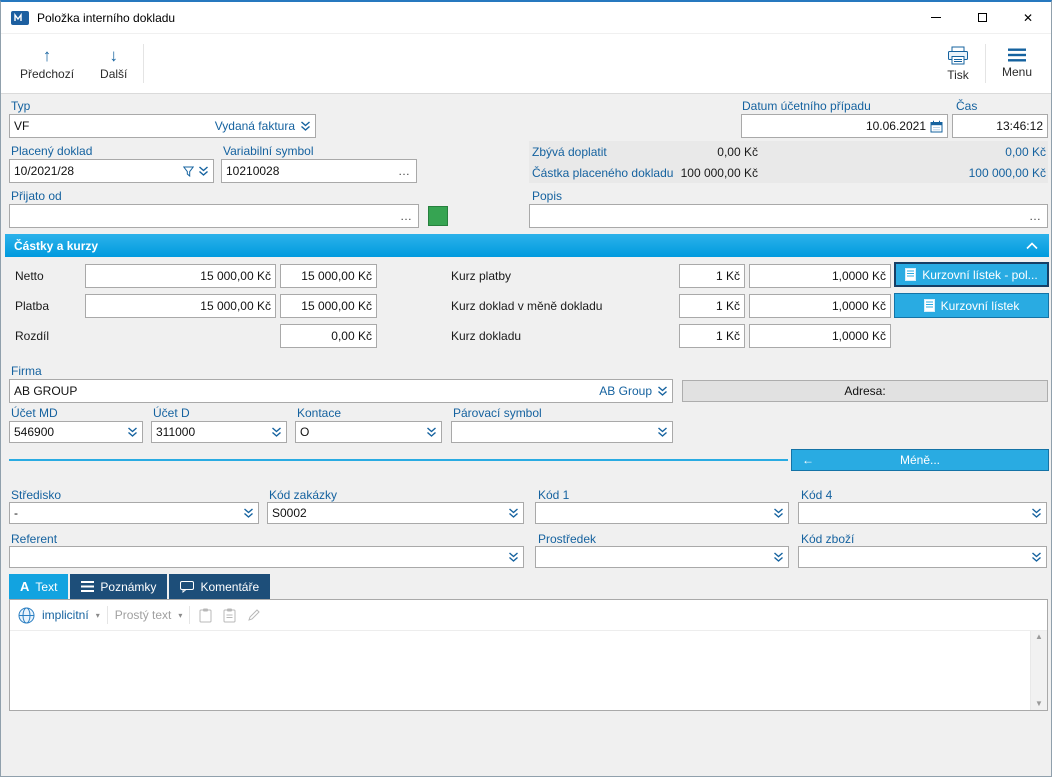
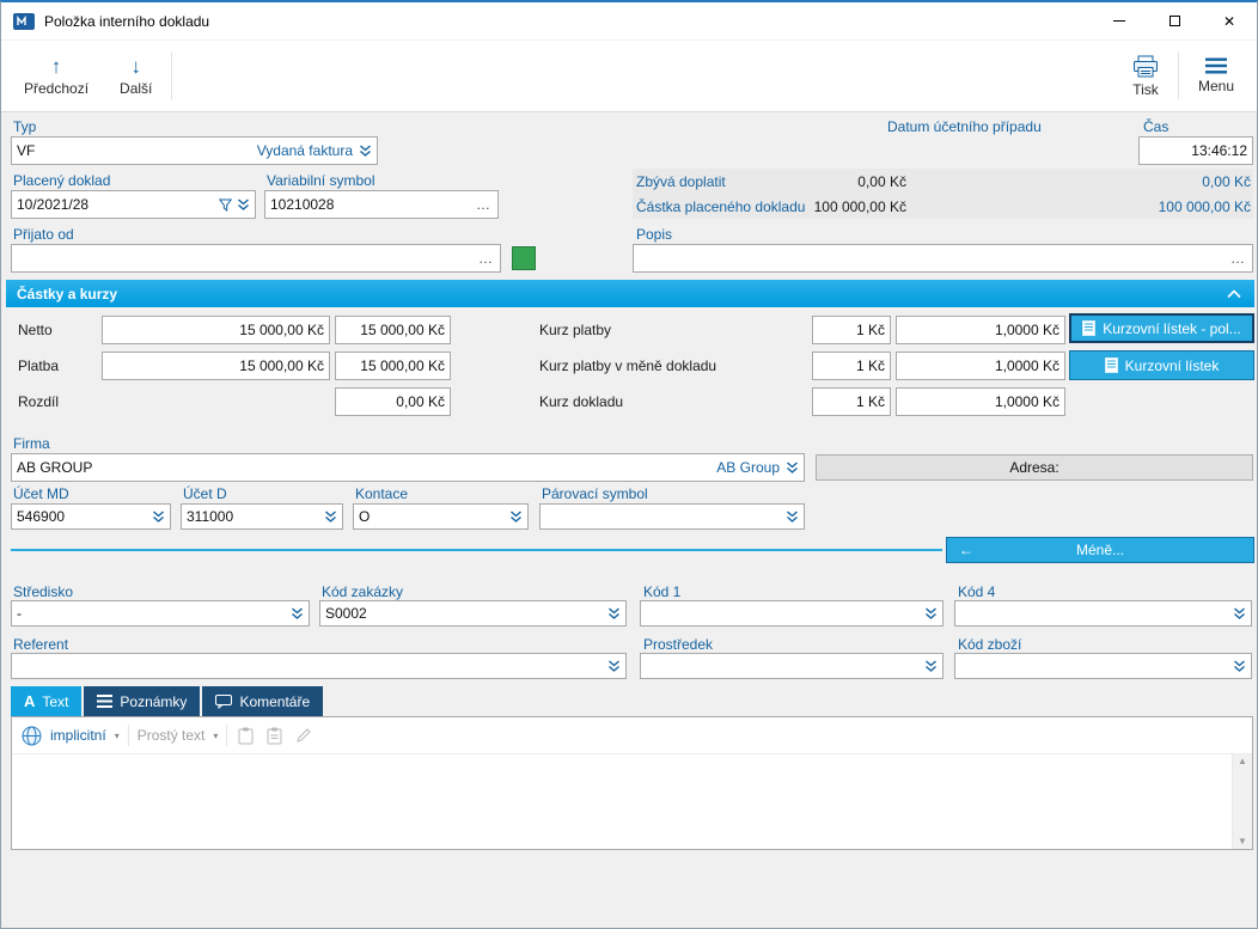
  Položka interního dokladu
  ✕
  ↑
  Předchozí
  ↓
  Další
  Tisk
  Menu
  Typ
  VF
  Vydaná faktura
  Datum účetního případu
- 10.06.2021
  Čas
  13:46:12
  Placený doklad
  10/2021/28
  Variabilní symbol
  10210028
  …
  Zbývá doplatit
  0,00 Kč
  0,00 Kč
  Částka placeného dokladu
  100 000,00 Kč
  100 000,00 Kč
  Přijato od
  …
  Popis
  …
  Částky a kurzy
  Netto
  15 000,00 Kč
  15 000,00 Kč
  Platba
  15 000,00 Kč
  15 000,00 Kč
  Rozdíl
  0,00 Kč
  Kurz platby
  1 Kč
  1,0000 Kč
- Kurz doklad v měně dokladu
+ Kurz platby v měně dokladu
  1 Kč
  1,0000 Kč
  Kurz dokladu
  1 Kč
  1,0000 Kč
  Kurzovní lístek - pol...
  Kurzovní lístek
  Firma
  AB GROUP
  AB Group
  Adresa:
  Účet MD
  546900
  Účet D
  311000
  Kontace
  O
  Párovací symbol
  ←
  Méně...
  Středisko
  -
  Kód zakázky
  S0002
  Kód 1
  Kód 4
  Referent
  Prostředek
  Kód zboží
  A
  Text
  Poznámky
  Komentáře
  implicitní
  ▾
  Prostý text
  ▾
  ▲
  ▼
